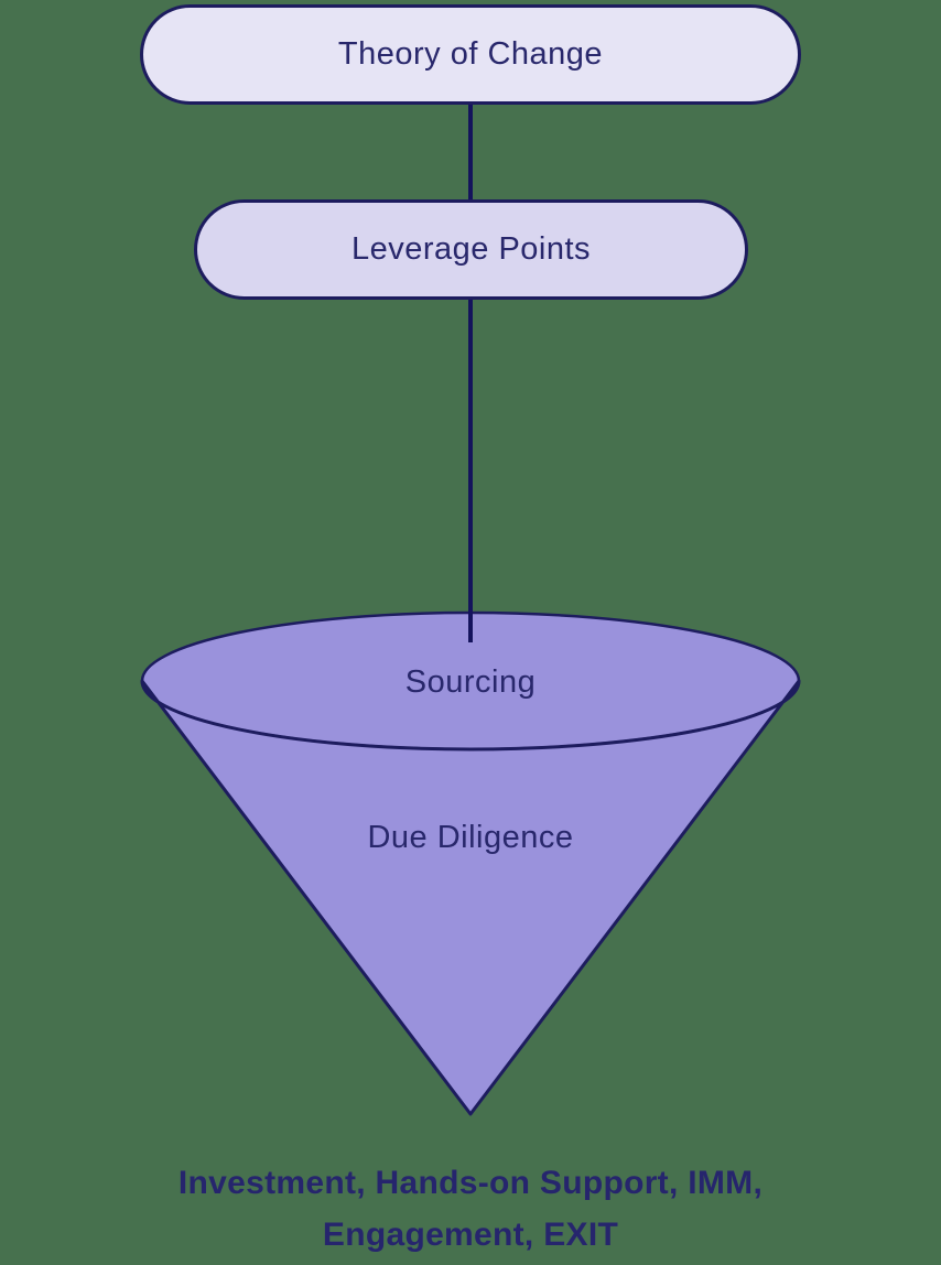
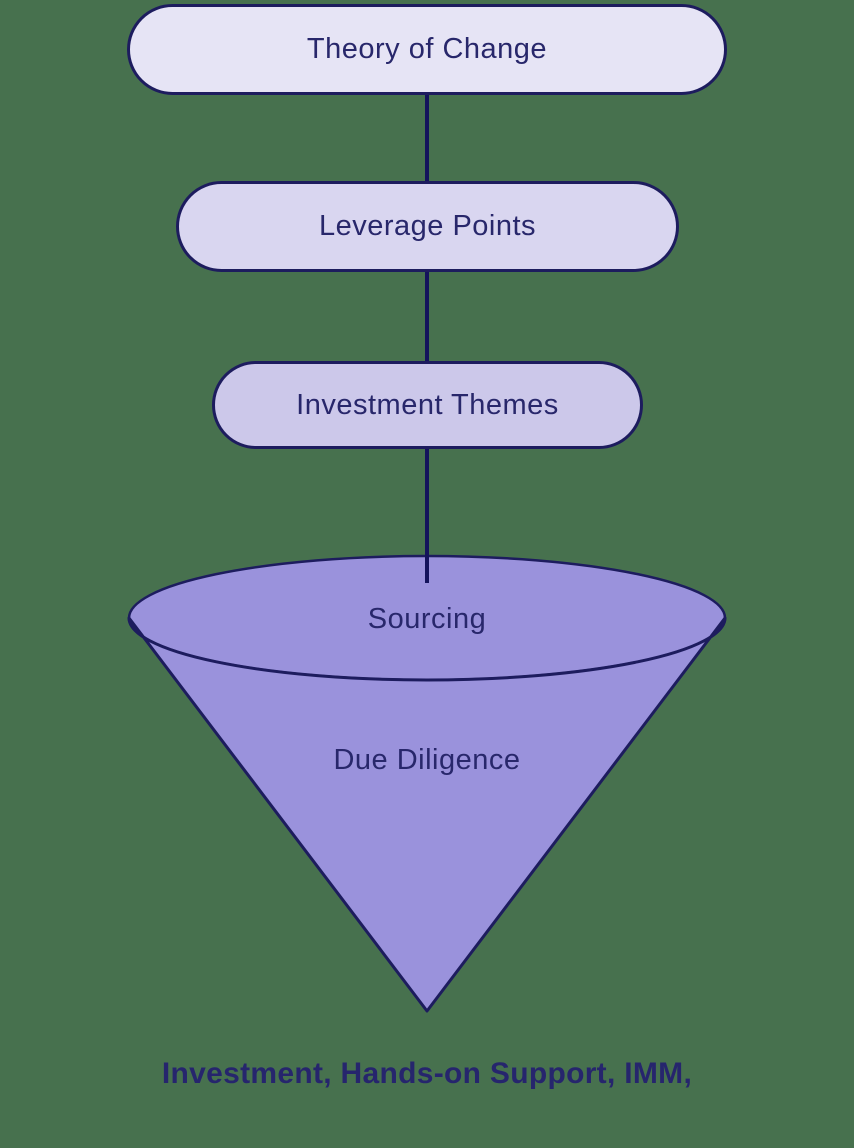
  Theory of Change
  Leverage Points
+ Investment Themes
  Sourcing
  Due Diligence
  Investment, Hands-on Support, IMM,
- Engagement, EXIT
